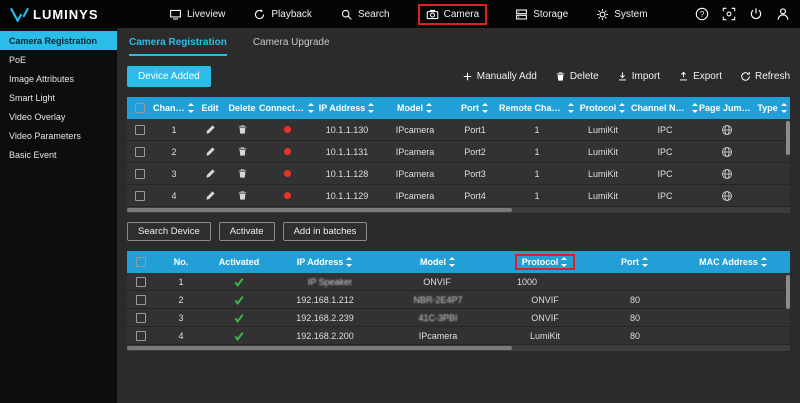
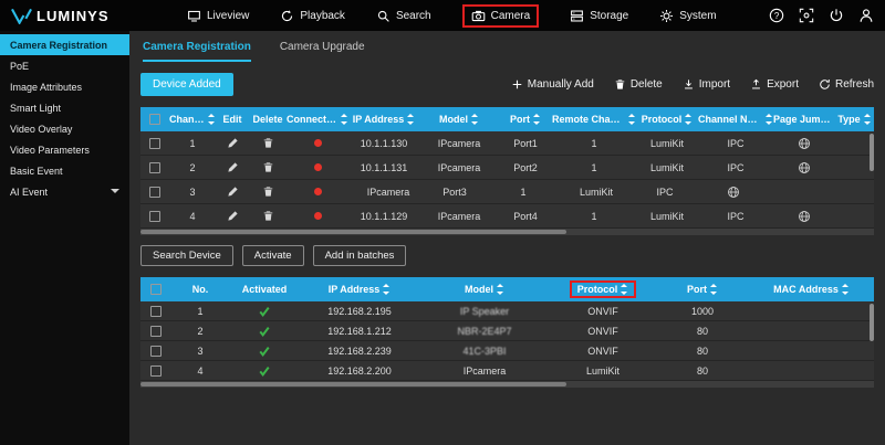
  LUMINYS
  Liveview
  Playback
  Search
  Camera
  Storage
  System
  ?
  Camera Registration
  PoE
  Image Attributes
  Smart Light
  Video Overlay
  Video Parameters
  Basic Event
+ AI Event
  Camera Registration
  Camera Upgrade
  Device Added
  Manually Add
  Delete
  Import
  Export
  Refresh
  Channe
  Edit
  Delete
  IP Address
  Model
  Port
  Remote Chann
  Protocol
  Channel Nam
  Page Jumpin
  Type
  1
  10.1.1.130
  IPcamera
  Port1
  1
  LumiKit
  IPC
  2
  10.1.1.131
  IPcamera
  Port2
  1
  LumiKit
  IPC
  3
- 10.1.1.128
  IPcamera
  Port3
  1
  LumiKit
  IPC
  4
  10.1.1.129
  IPcamera
  Port4
  1
  LumiKit
  IPC
  Search Device
  Activate
  Add in batches
  No.
  Activated
  IP Address
  Model
  Protocol
  Port
  MAC Address
  1
+ 192.168.2.195
  IP Speaker
  ONVIF
  1000
  2
  192.168.1.212
  NBR-2E4P7
  ONVIF
  80
  3
  192.168.2.239
  41C-3PBI
  ONVIF
  80
  4
  192.168.2.200
  IPcamera
  LumiKit
  80
